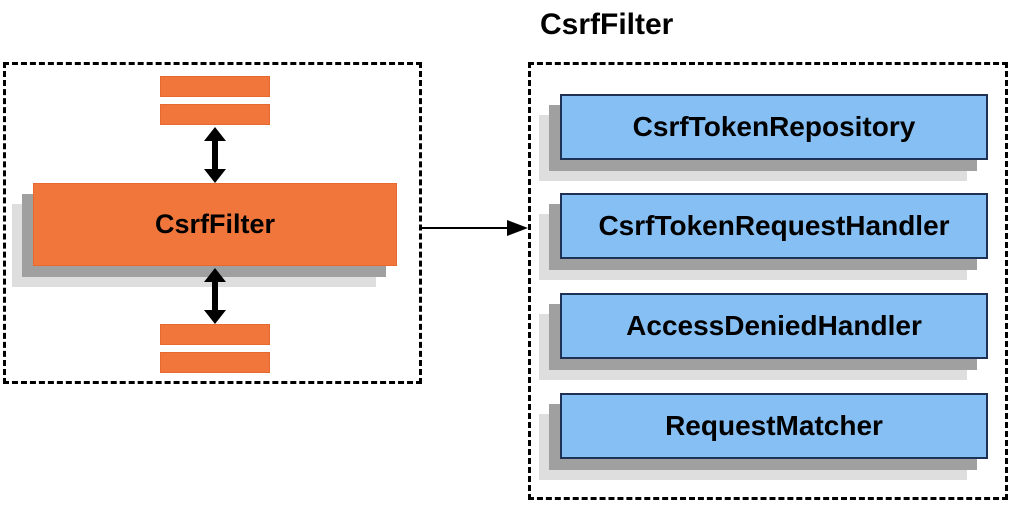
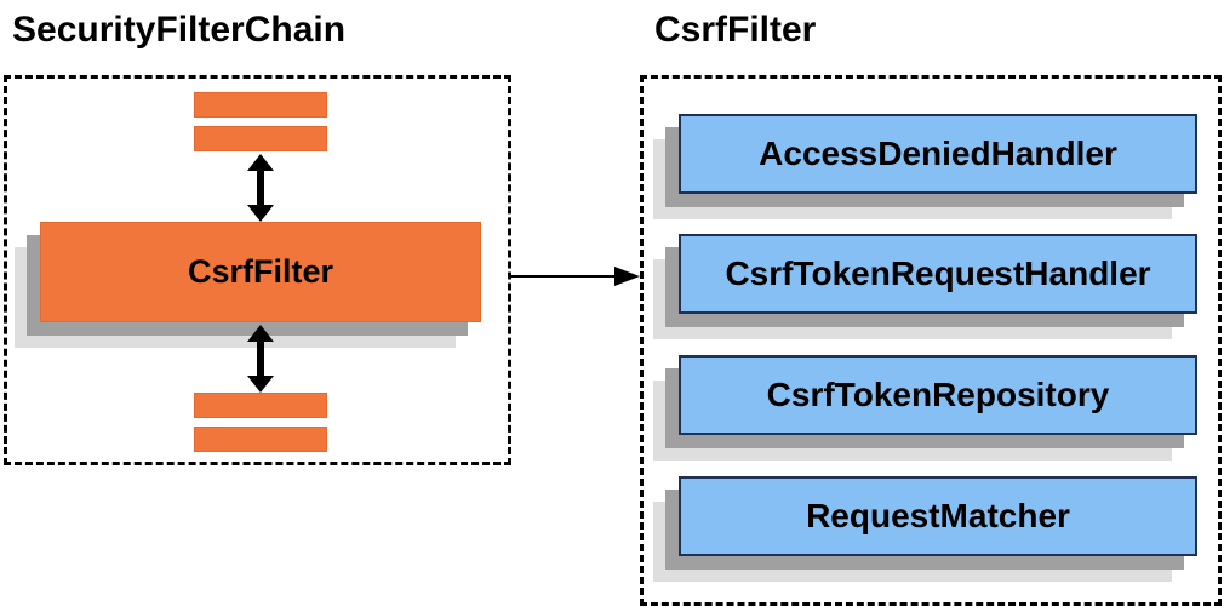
+ SecurityFilterChain
  CsrfFilter
  CsrfFilter
- CsrfTokenRepository
+ AccessDeniedHandler
  CsrfTokenRequestHandler
- AccessDeniedHandler
+ CsrfTokenRepository
  RequestMatcher
